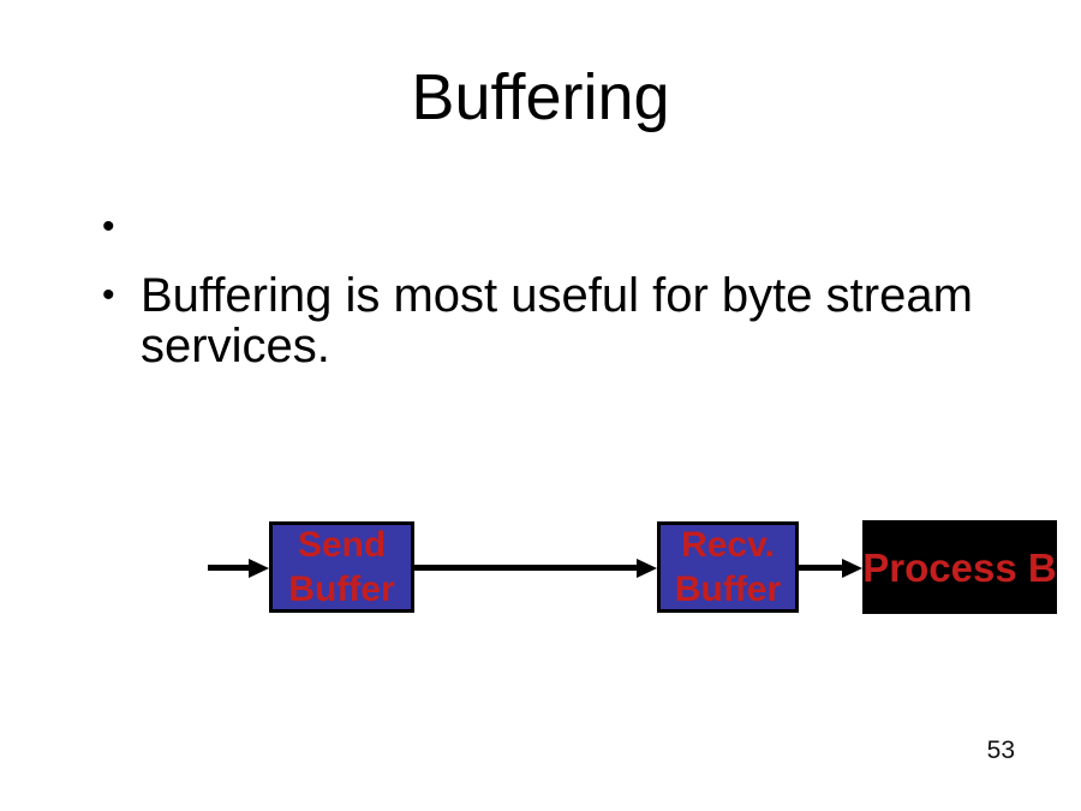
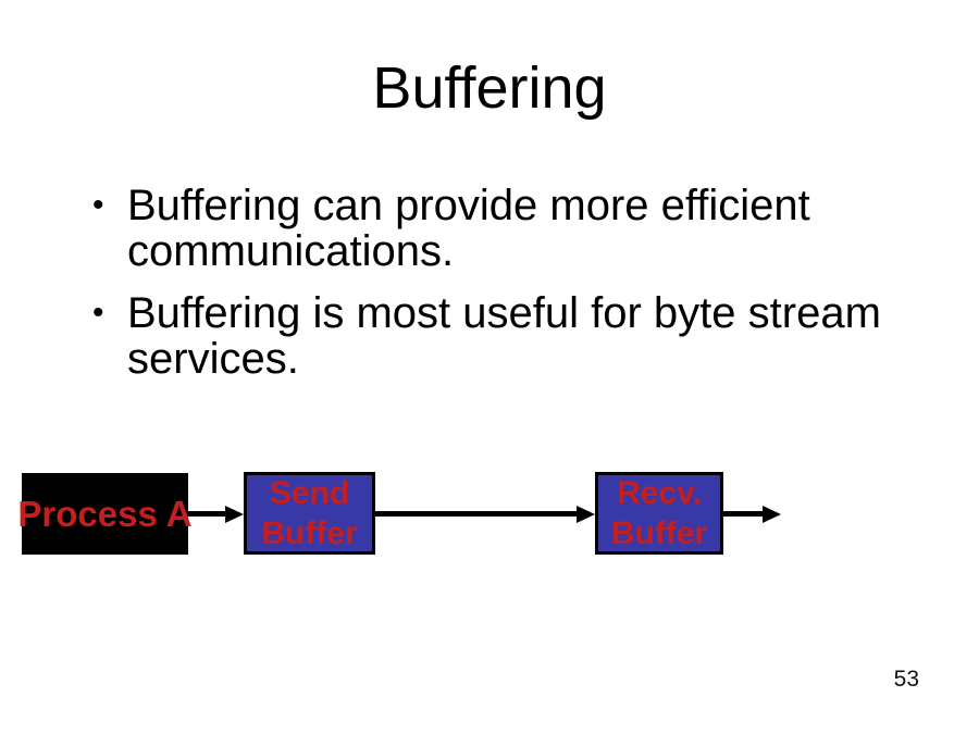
  Buffering
  •
+ Buffering can provide more efficient
+ communications.
  •
  Buffering is most useful for byte stream
  services.
+ Process A
  Send
  Buffer
  Recv.
  Buffer
- Process B
  53
